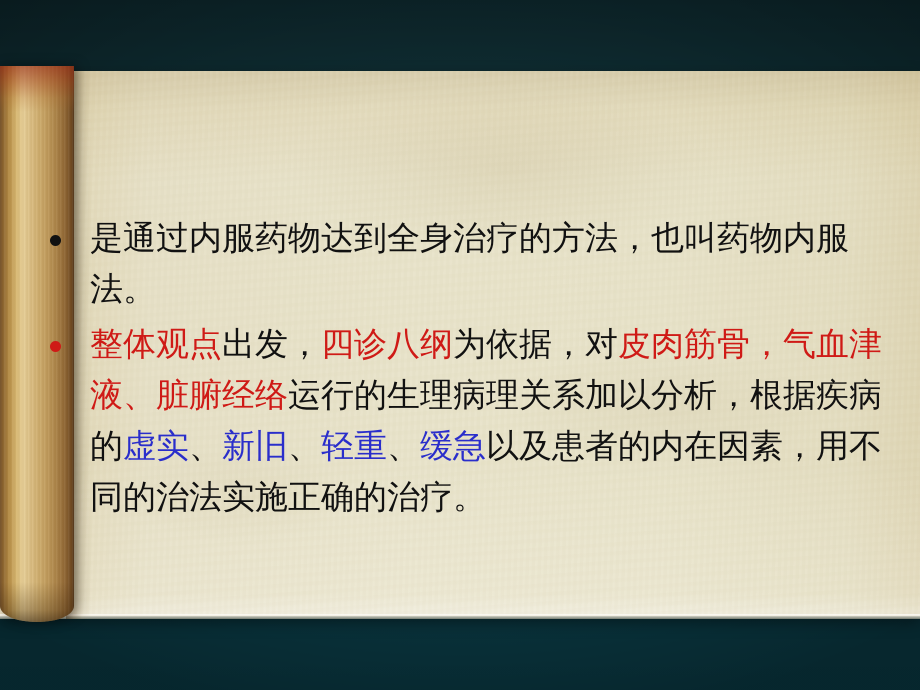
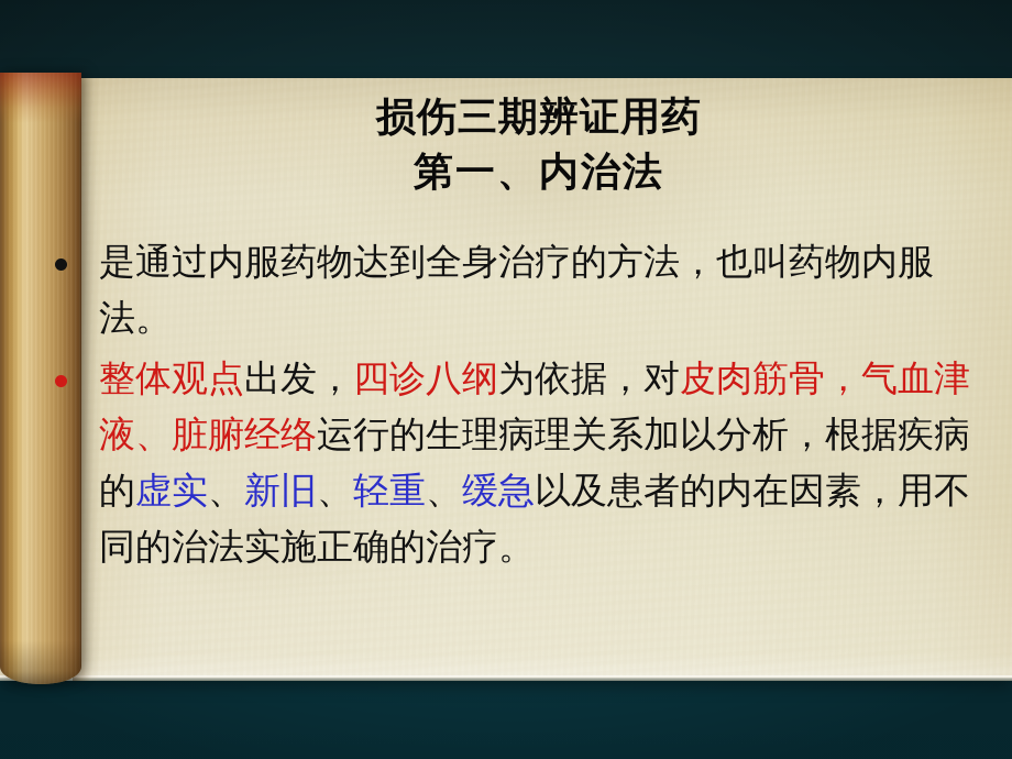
+ 损伤三期辨证用药
+ 第一、内治法
  是通过内服药物达到全身治疗的方法，也叫药物内服法。
  整体观点出发，四诊八纲为依据，对皮肉筋骨，气血津液、脏腑经络运行的生理病理关系加以分析，根据疾病的虚实、新旧、轻重、缓急以及患者的内在因素，用不同的治法实施正确的治疗。
